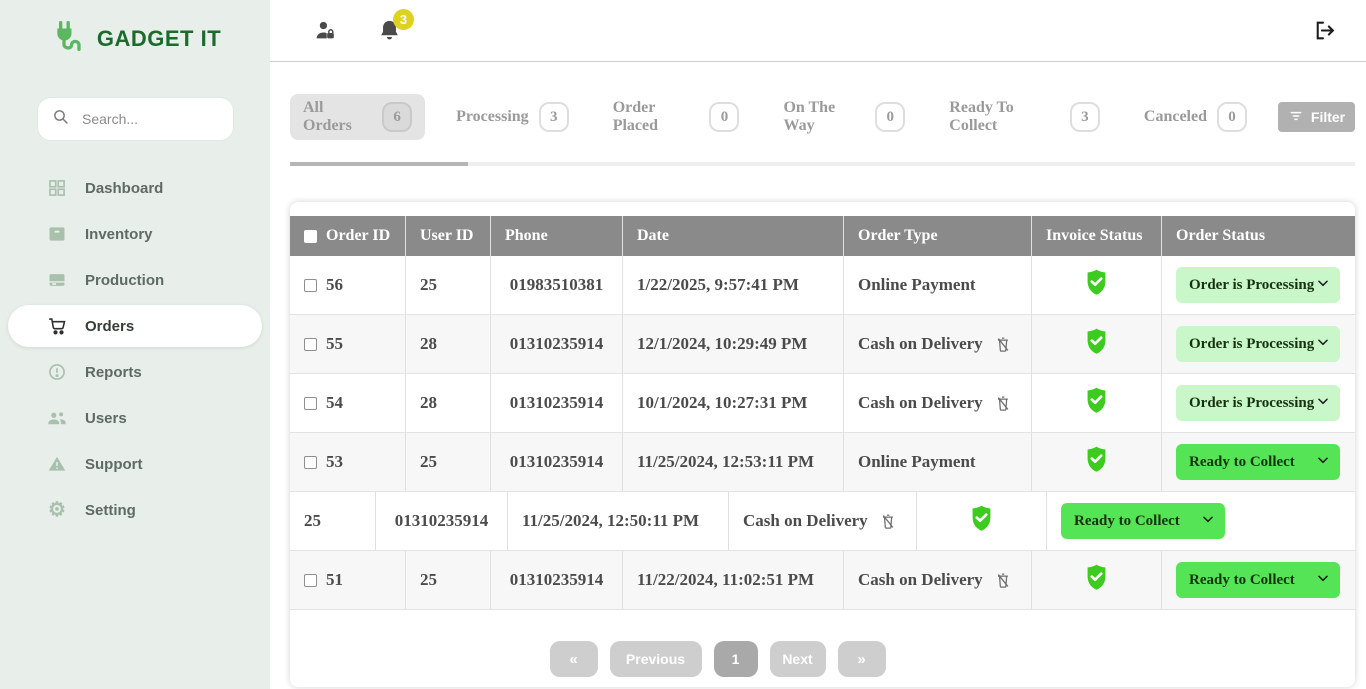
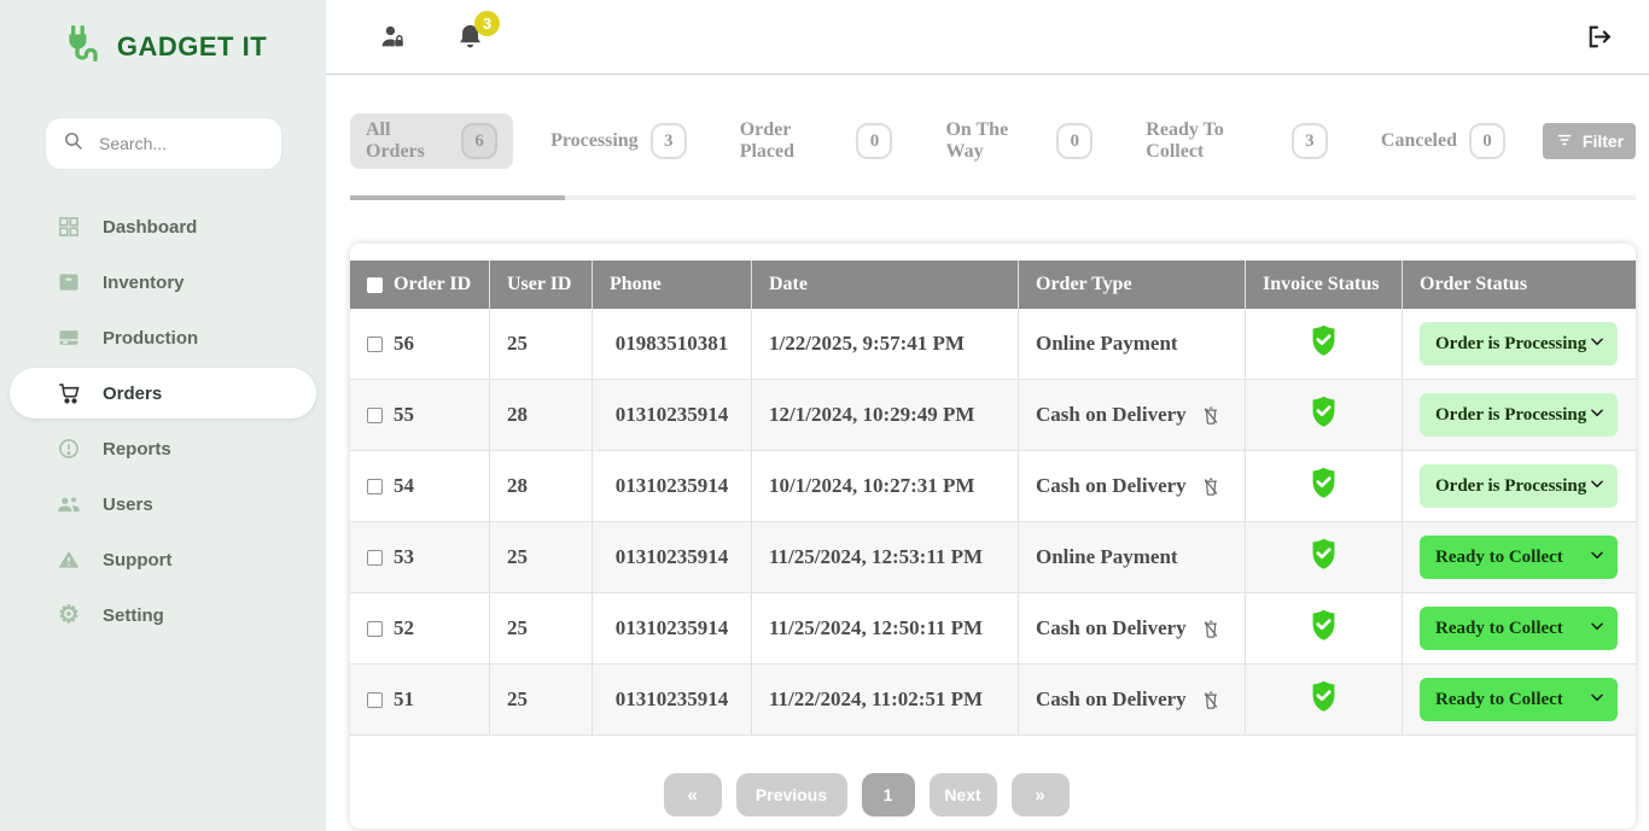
  GADGET IT
  Search...
  Dashboard
  Inventory
  Production
  Orders
  Reports
  Users
  Support
  ⚙
  Setting
  3
  All Orders
  6
  Processing
  3
  Order Placed
  0
  On The Way
  0
  Ready To Collect
  3
  Canceled
  0
  Filter
  Order ID
  User ID
  Phone
  Date
  Order Type
  Invoice Status
  Order Status
  56
  25
  01983510381
  1/22/2025, 9:57:41 PM
  Online Payment
  Order is Processing
  55
  28
  01310235914
  12/1/2024, 10:29:49 PM
  Cash on Delivery
  Order is Processing
  54
  28
  01310235914
  10/1/2024, 10:27:31 PM
  Cash on Delivery
  Order is Processing
  53
  25
  01310235914
  11/25/2024, 12:53:11 PM
  Online Payment
  Ready to Collect
+ 52
  25
  01310235914
  11/25/2024, 12:50:11 PM
  Cash on Delivery
  Ready to Collect
  51
  25
  01310235914
  11/22/2024, 11:02:51 PM
  Cash on Delivery
  Ready to Collect
  «
  Previous
  1
  Next
  »
